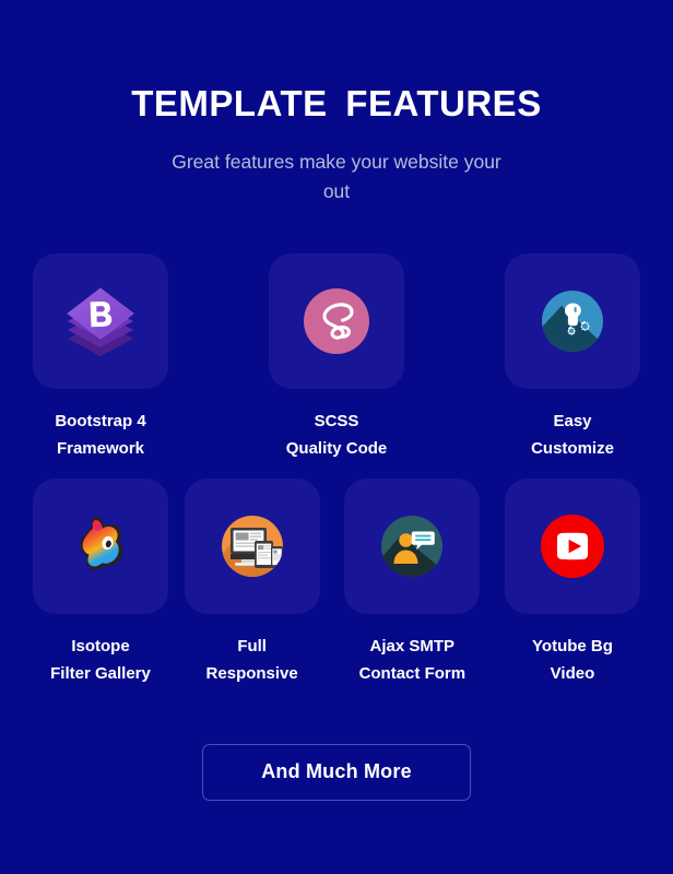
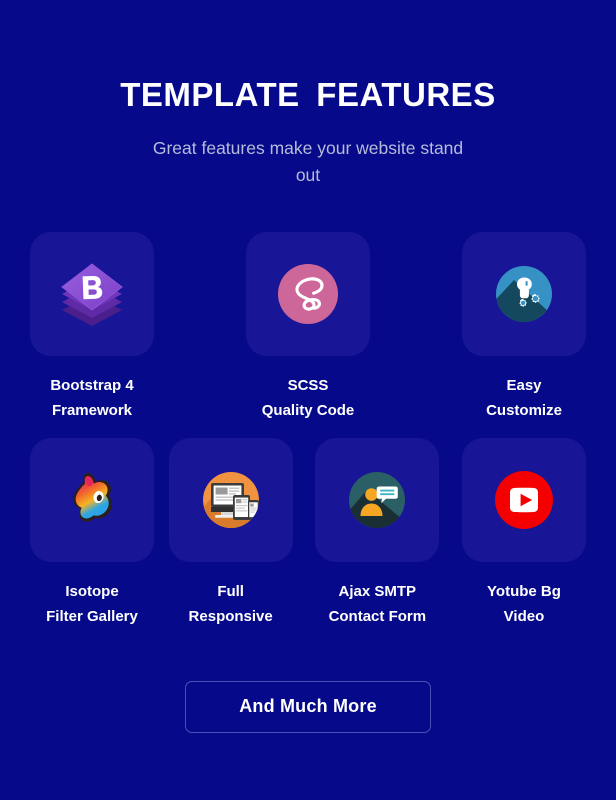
  TEMPLATE FEATURES
- Great features make your website your out
+ Great features make your website stand out
  Bootstrap 4
  Framework
  SCSS
  Quality Code
  Easy
  Customize
  Isotope
  Filter Gallery
  Full
  Responsive
  Ajax SMTP
  Contact Form
  Yotube Bg
  Video
  And Much More
